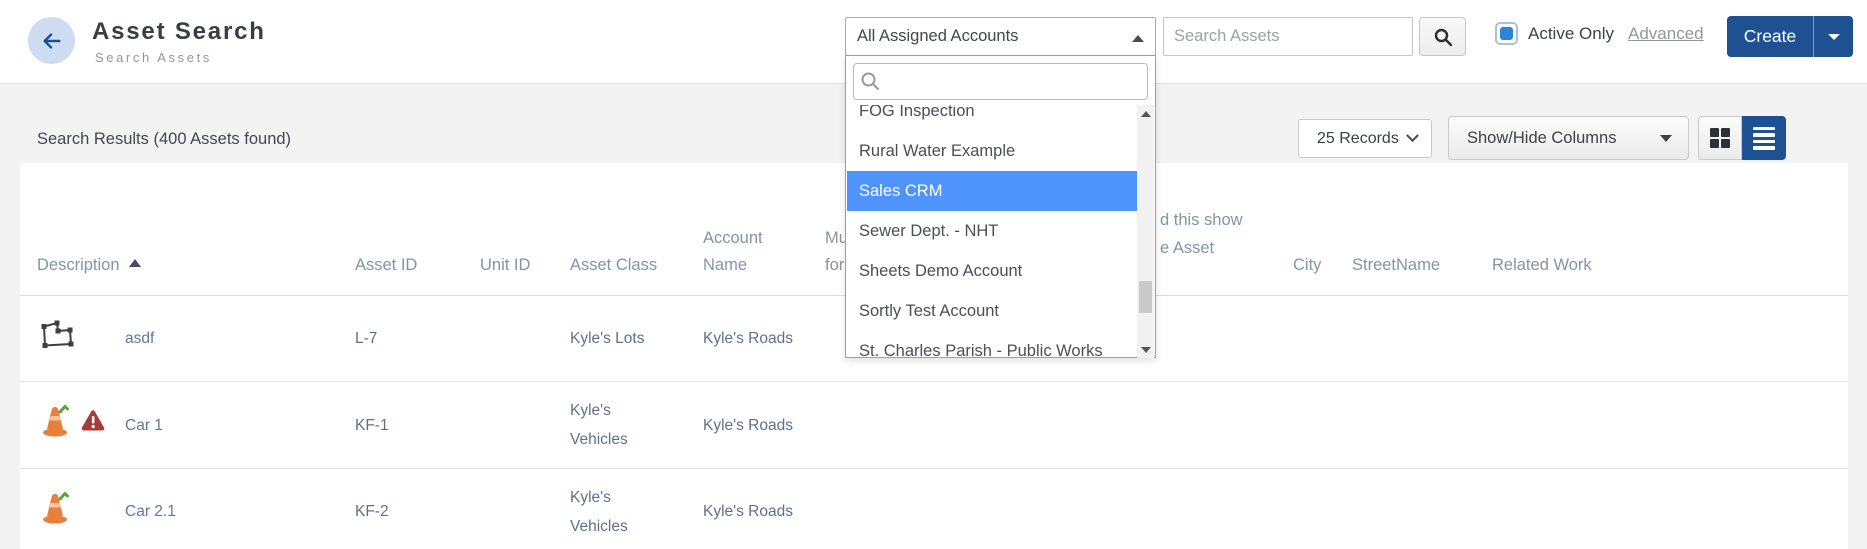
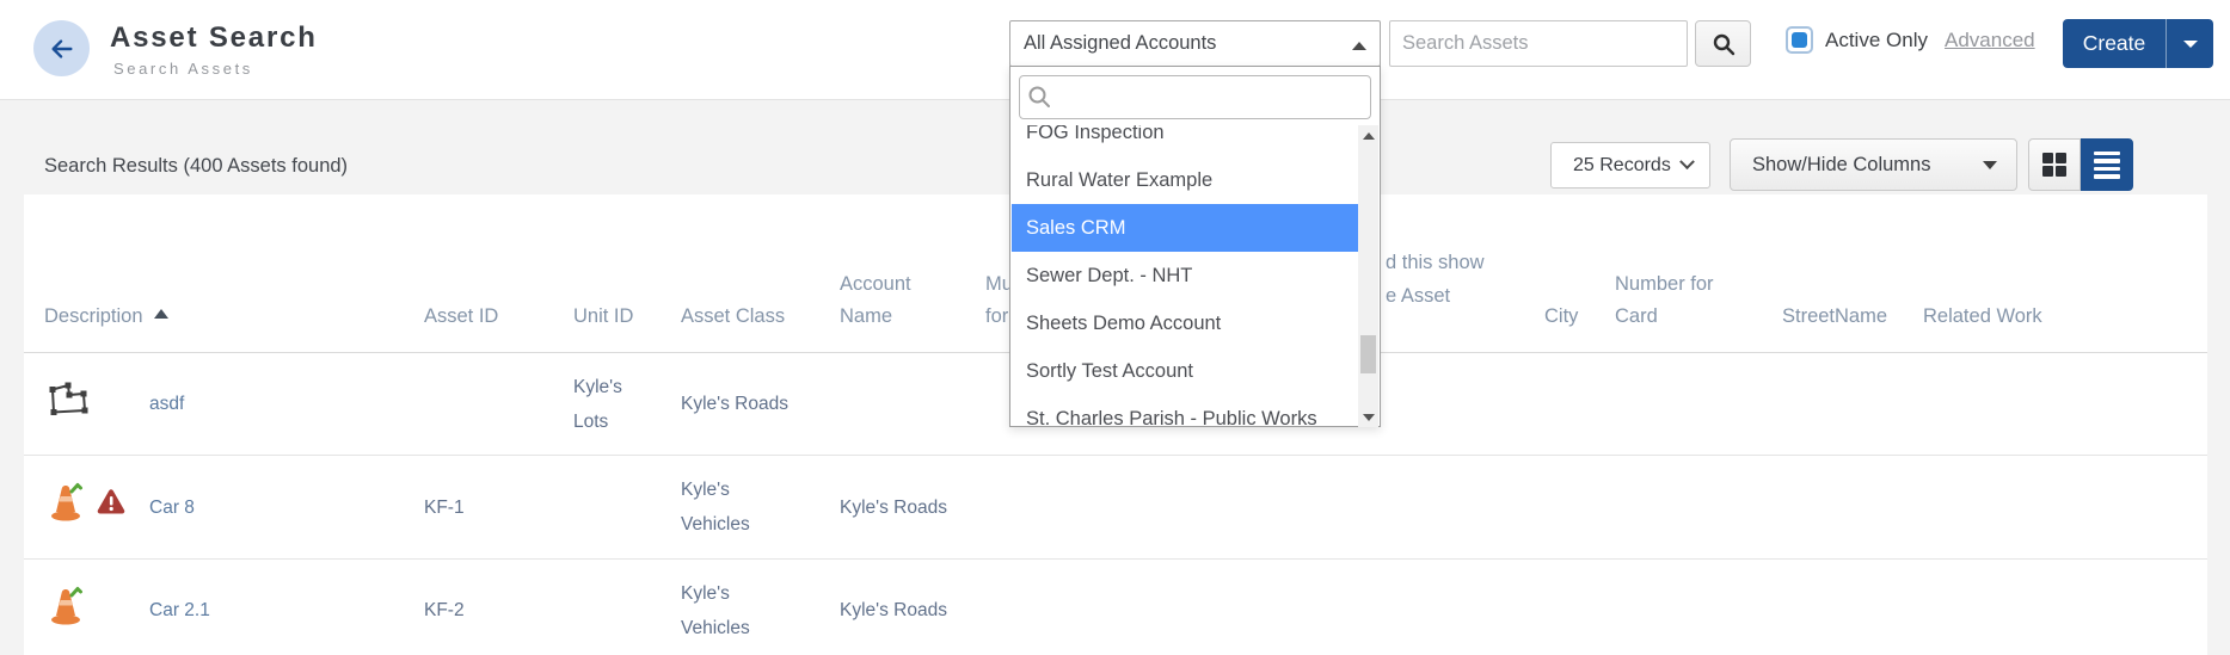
  Asset Search
  Search Assets
  All Assigned Accounts
  Search Assets
  Active Only
  Advanced
  Create
  Search Results (400 Assets found)
  25 Records
  Show/Hide Columns
  Description
  Asset ID
  Unit ID
  Asset Class
  Account Name
  Mu
  for
  d this show
  e Asset
  City
+ Number for Card
  StreetName
  Related Work
  asdf
- L-7
  Kyle's Lots
  Kyle's Roads
- Car 1
+ Car 8
  KF-1
  Kyle's Vehicles
  Kyle's Roads
  Car 2.1
  KF-2
  Kyle's Vehicles
  Kyle's Roads
  FOG Inspection
  Rural Water Example
  Sales CRM
  Sewer Dept. - NHT
  Sheets Demo Account
  Sortly Test Account
  St. Charles Parish - Public Works
